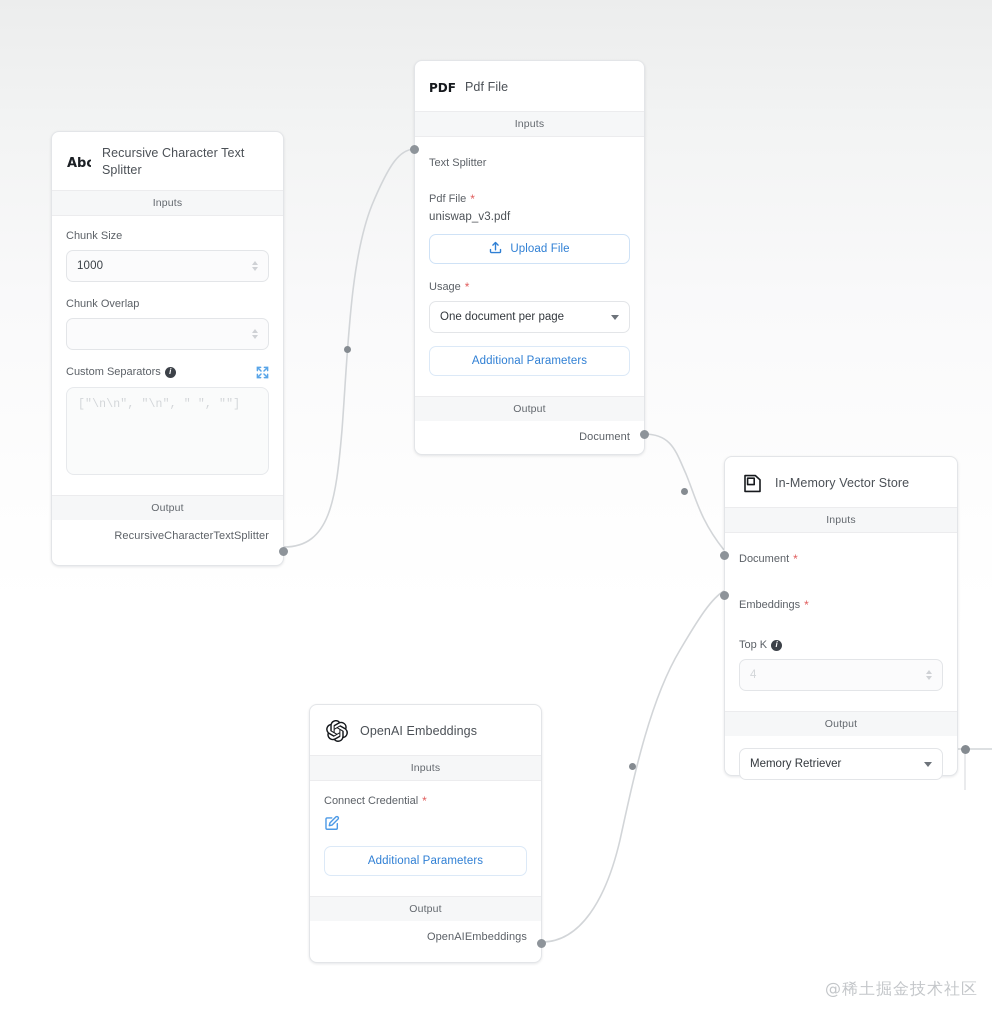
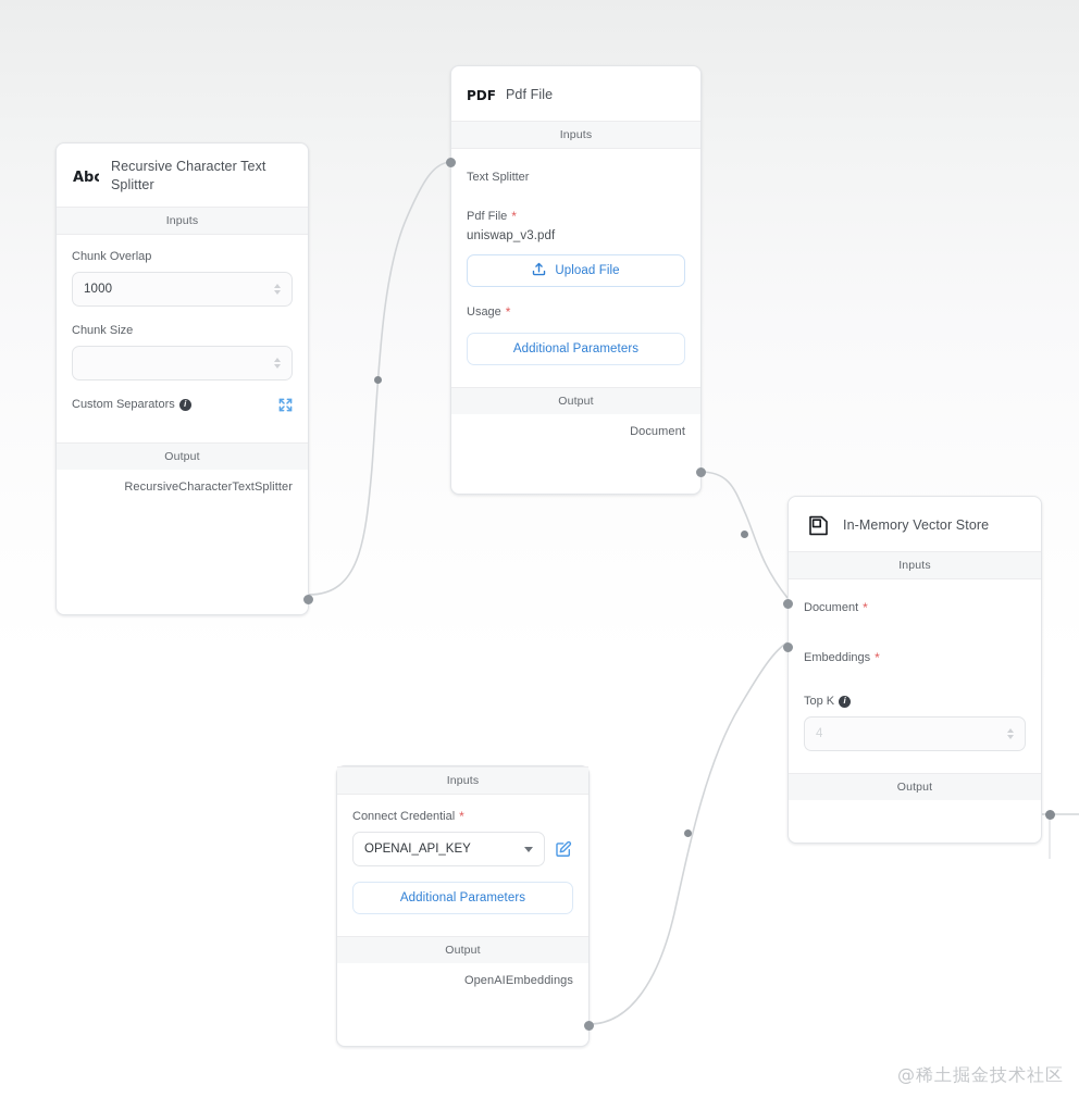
  Abc
  Recursive Character Text Splitter
  Inputs
- Chunk Size
+ Chunk Overlap
  1000
- Chunk Overlap
+ Chunk Size
  Custom Separators
  i
- ["\n\n", "\n", " ", ""]
  Output
  RecursiveCharacterTextSplitter
  PDF
  Pdf File
  Inputs
  Text Splitter
  Pdf File
  *
  uniswap_v3.pdf
  Upload File
  Usage
  *
- One document per page
  Additional Parameters
  Output
  Document
  In-Memory Vector Store
  Inputs
  Document
  *
  Embeddings
  *
  Top K
  i
  4
  Output
- Memory Retriever
- OpenAI Embeddings
  Inputs
  Connect Credential
  *
+ OPENAI_API_KEY
  Additional Parameters
  Output
  OpenAIEmbeddings
  @稀土掘金技术社区
